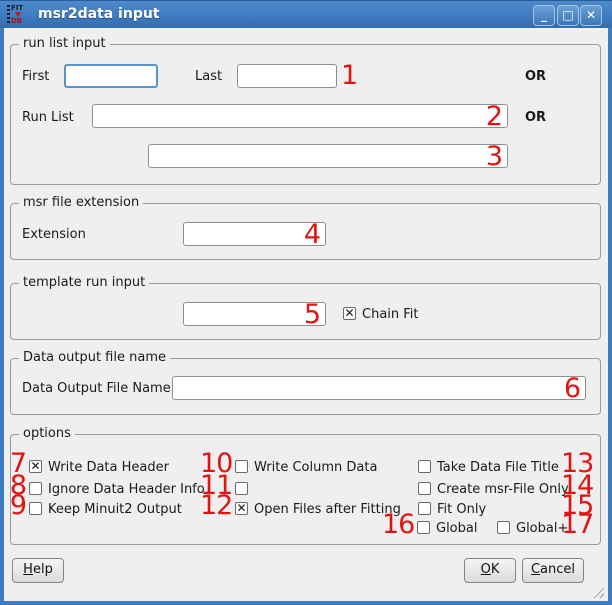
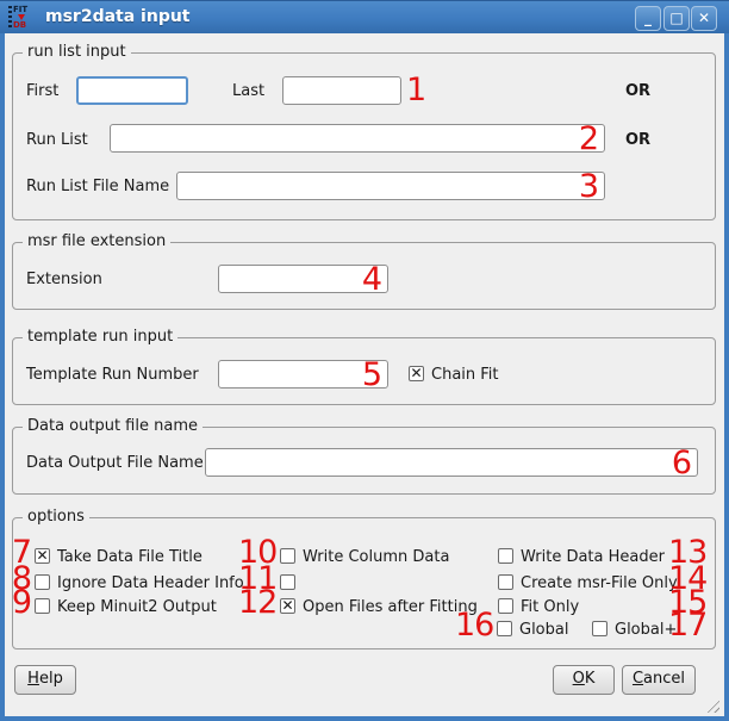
  FIT
  DB
  msr2data input
  _
  □
  ✕
  run list input
  First
  Last
  1
  OR
  Run List
  2
  OR
+ Run List File Name
  3
  msr file extension
  Extension
  4
  template run input
+ Template Run Number
  5
  Chain Fit
  Data output file name
  Data Output File Name
  6
  options
  7
- Write Data Header
+ Take Data File Title
  8
  Ignore Data Header Info
  9
  Keep Minuit2 Output
  10
  Write Column Data
  11
  12
  Open Files after Fitting
- Take Data File Title
+ Write Data Header
  13
  Create msr-File Only
  14
  Fit Only
  15
  16
  Global
  Global+
  17
  Help
  OK
  Cancel
